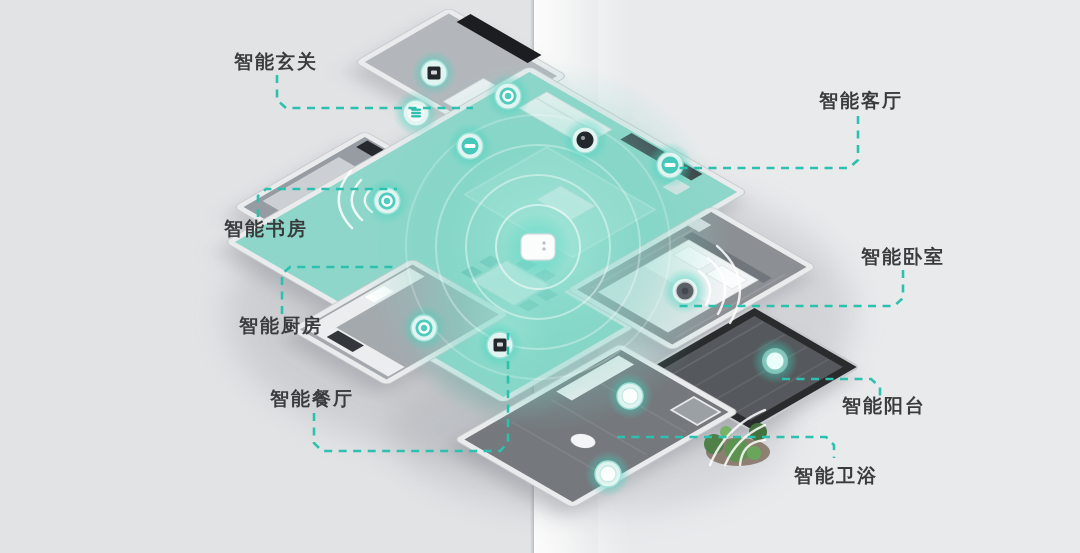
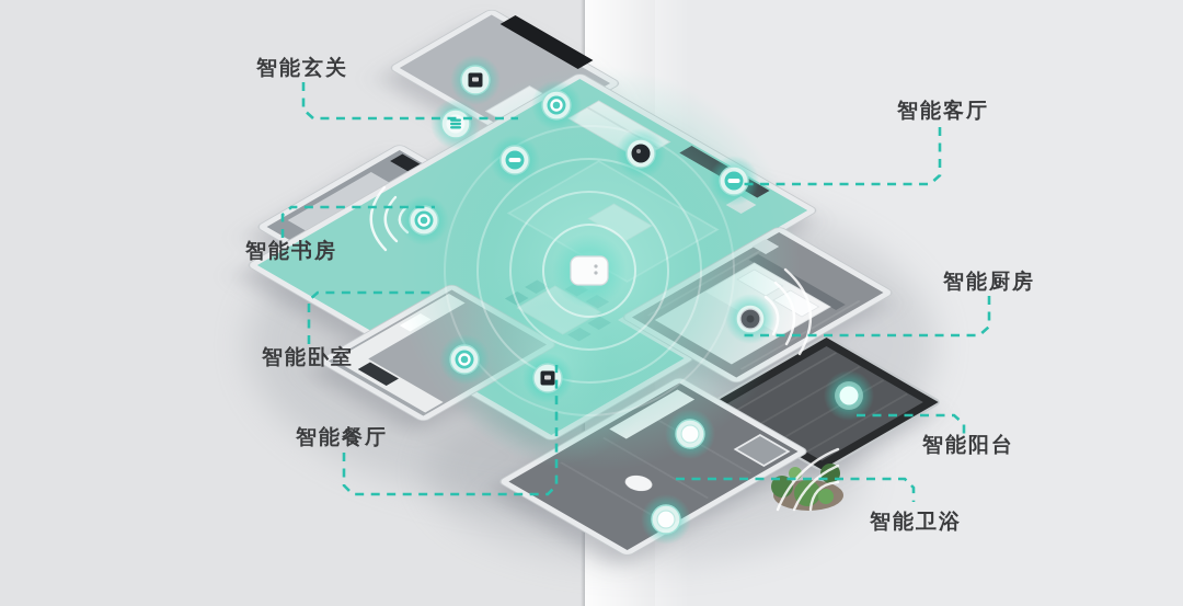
  智能玄关
  智能客厅
  智能书房
- 智能厨房
+ 智能卧室
  智能餐厅
- 智能卧室
+ 智能厨房
  智能阳台
  智能卫浴
